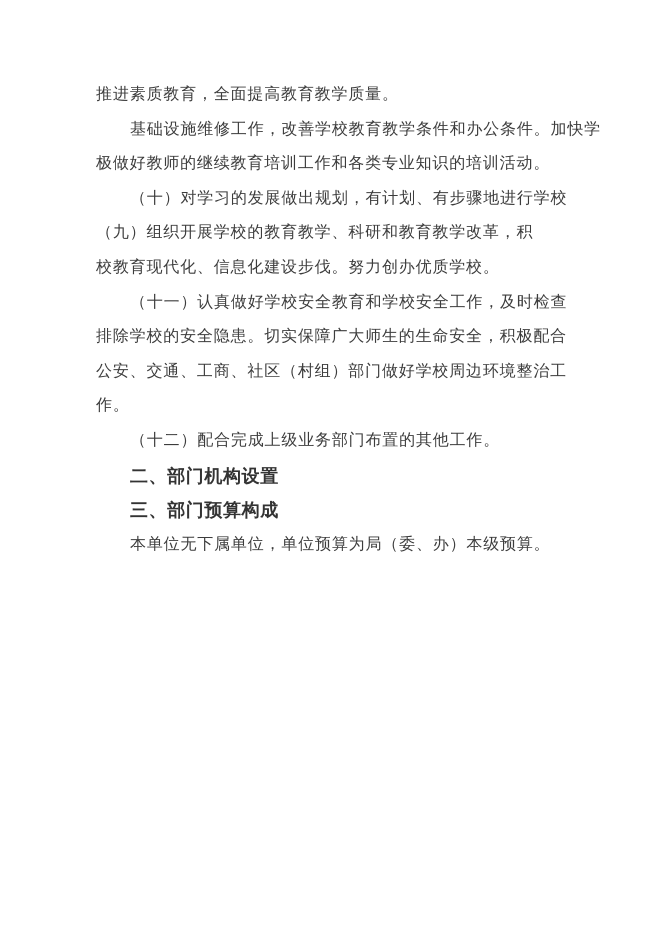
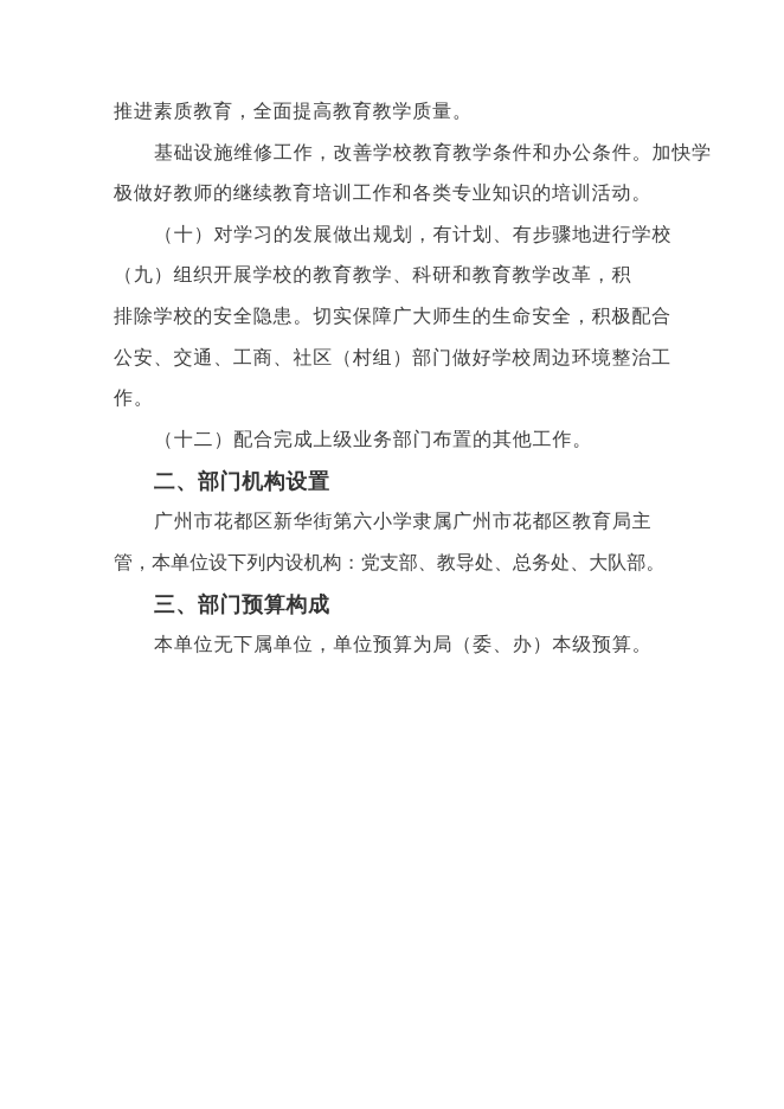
  推进素质教育，全面提高教育教学质量。
  基础设施维修工作，改善学校教育教学条件和办公条件。加快学
  极做好教师的继续教育培训工作和各类专业知识的培训活动。
  （十）对学习的发展做出规划，有计划、有步骤地进行学校
  （九）组织开展学校的教育教学、科研和教育教学改革，积
- 校教育现代化、信息化建设步伐。努力创办优质学校。
- （十一）认真做好学校安全教育和学校安全工作，及时检查
  排除学校的安全隐患。切实保障广大师生的生命安全，积极配合
  公安、交通、工商、社区（村组）部门做好学校周边环境整治工
  作。
  （十二）配合完成上级业务部门布置的其他工作。
  二、部门机构设置
+ 广州市花都区新华街第六小学隶属广州市花都区教育局主
+ 管，本单位设下列内设机构：党支部、教导处、总务处、大队部。
  三、部门预算构成
  本单位无下属单位，单位预算为局（委、办）本级预算。
